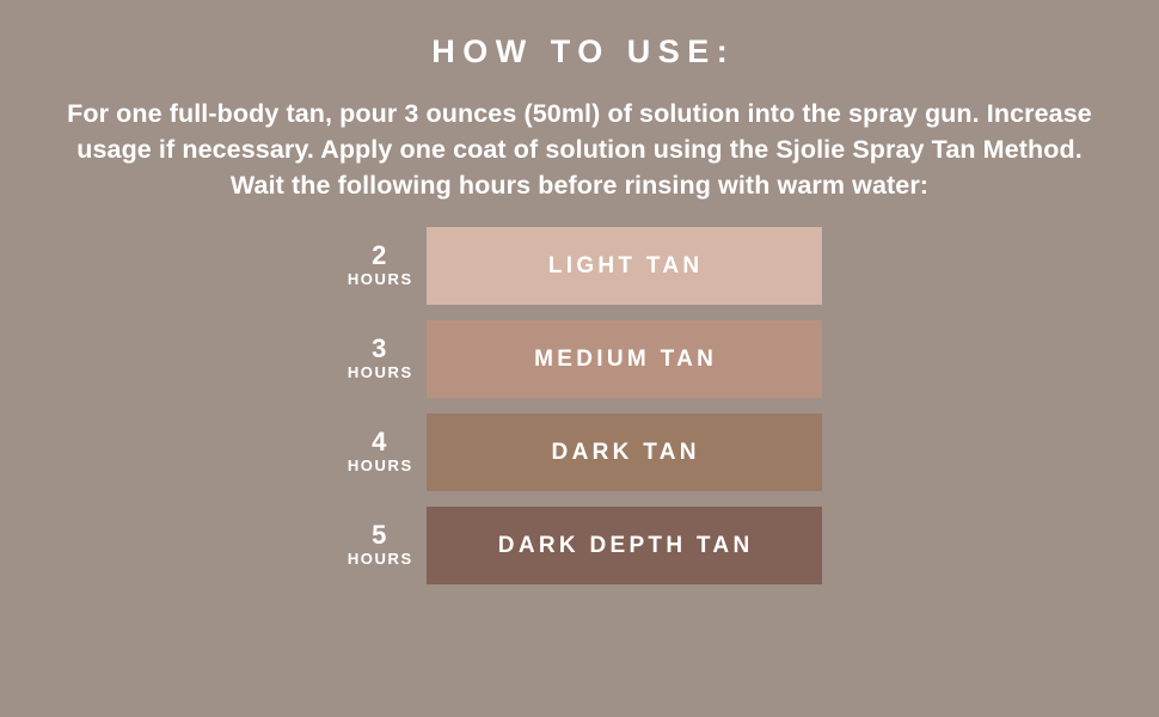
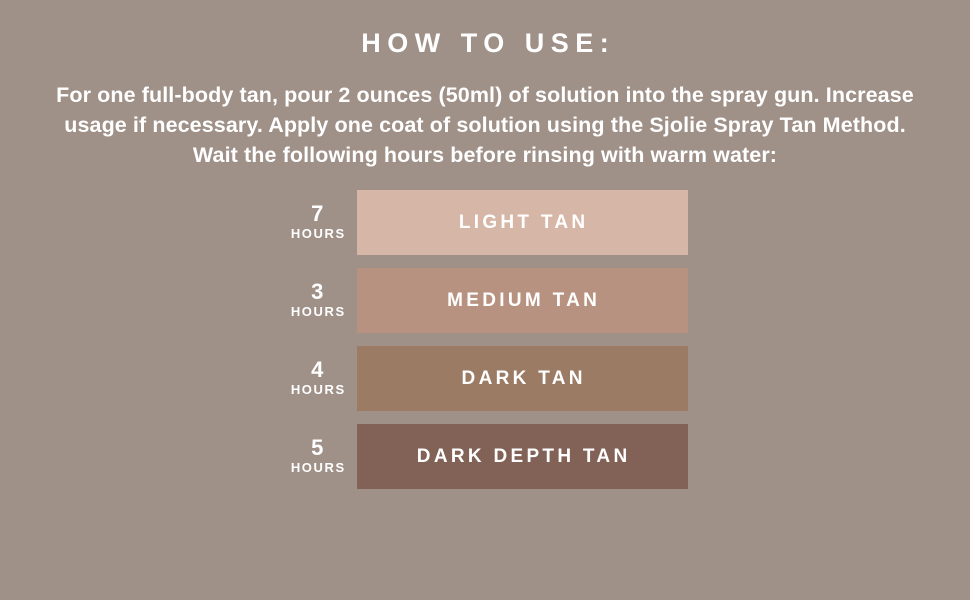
  HOW TO USE:
- For one full-body tan, pour 3 ounces (50ml) of solution into the spray gun. Increase usage if necessary. Apply one coat of solution using the Sjolie Spray Tan Method. Wait the following hours before rinsing with warm water:
+ For one full-body tan, pour 2 ounces (50ml) of solution into the spray gun. Increase usage if necessary. Apply one coat of solution using the Sjolie Spray Tan Method. Wait the following hours before rinsing with warm water:
- 2
+ 7
  HOURS
  LIGHT TAN
  3
  HOURS
  MEDIUM TAN
  4
  HOURS
  DARK TAN
  5
  HOURS
  DARK DEPTH TAN
